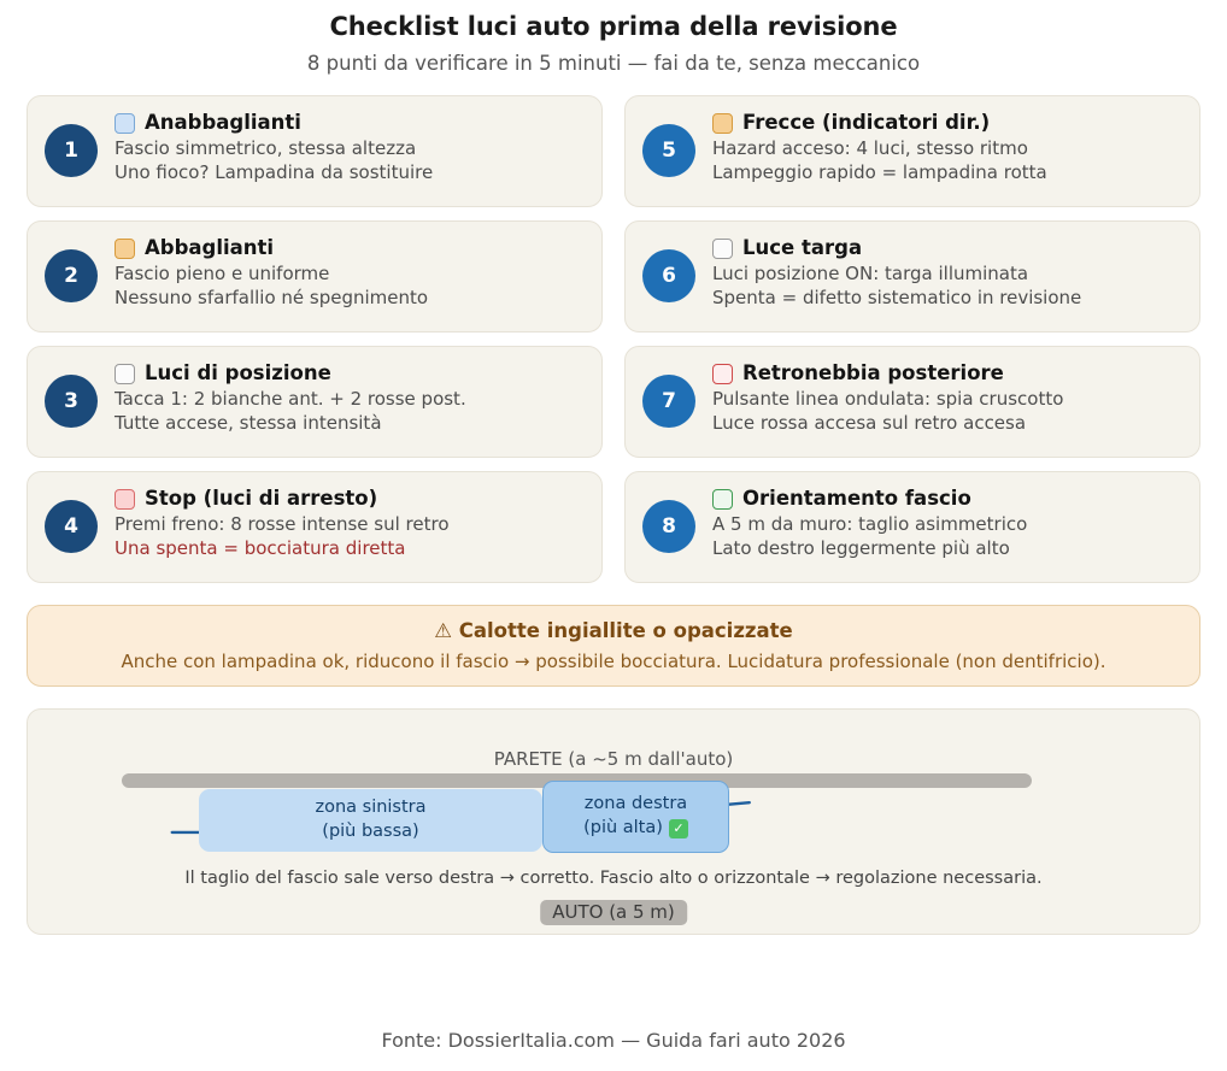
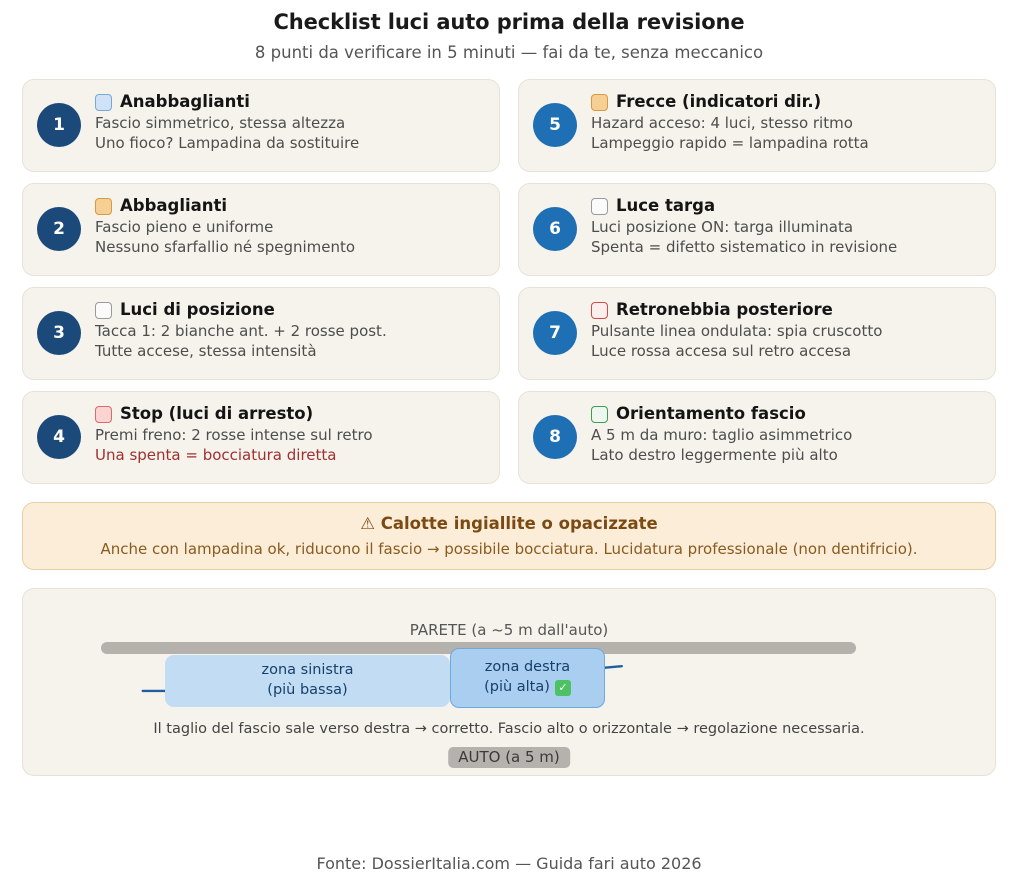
  Checklist luci auto prima della revisione
  8 punti da verificare in 5 minuti — fai da te, senza meccanico
  1
  Anabbaglianti
  Fascio simmetrico, stessa altezza
  Uno fioco? Lampadina da sostituire
  5
  Frecce (indicatori dir.)
  Hazard acceso: 4 luci, stesso ritmo
  Lampeggio rapido = lampadina rotta
  2
  Abbaglianti
  Fascio pieno e uniforme
  Nessuno sfarfallio né spegnimento
  6
  Luce targa
  Luci posizione ON: targa illuminata
  Spenta = difetto sistematico in revisione
  3
  Luci di posizione
  Tacca 1: 2 bianche ant. + 2 rosse post.
  Tutte accese, stessa intensità
  7
  Retronebbia posteriore
  Pulsante linea ondulata: spia cruscotto
  Luce rossa accesa sul retro accesa
  4
  Stop (luci di arresto)
- Premi freno: 8 rosse intense sul retro
+ Premi freno: 2 rosse intense sul retro
  Una spenta = bocciatura diretta
  8
  Orientamento fascio
  A 5 m da muro: taglio asimmetrico
  Lato destro leggermente più alto
  ⚠ Calotte ingiallite o opacizzate
  Anche con lampadina ok, riducono il fascio → possibile bocciatura. Lucidatura professionale (non dentifricio).
  PARETE (a ~5 m dall'auto)
  zona sinistra
  (più bassa)
  zona destra
  (più alta)
  ✓
  Il taglio del fascio sale verso destra → corretto. Fascio alto o orizzontale → regolazione necessaria.
  AUTO (a 5 m)
  Fonte: DossierItalia.com — Guida fari auto 2026
